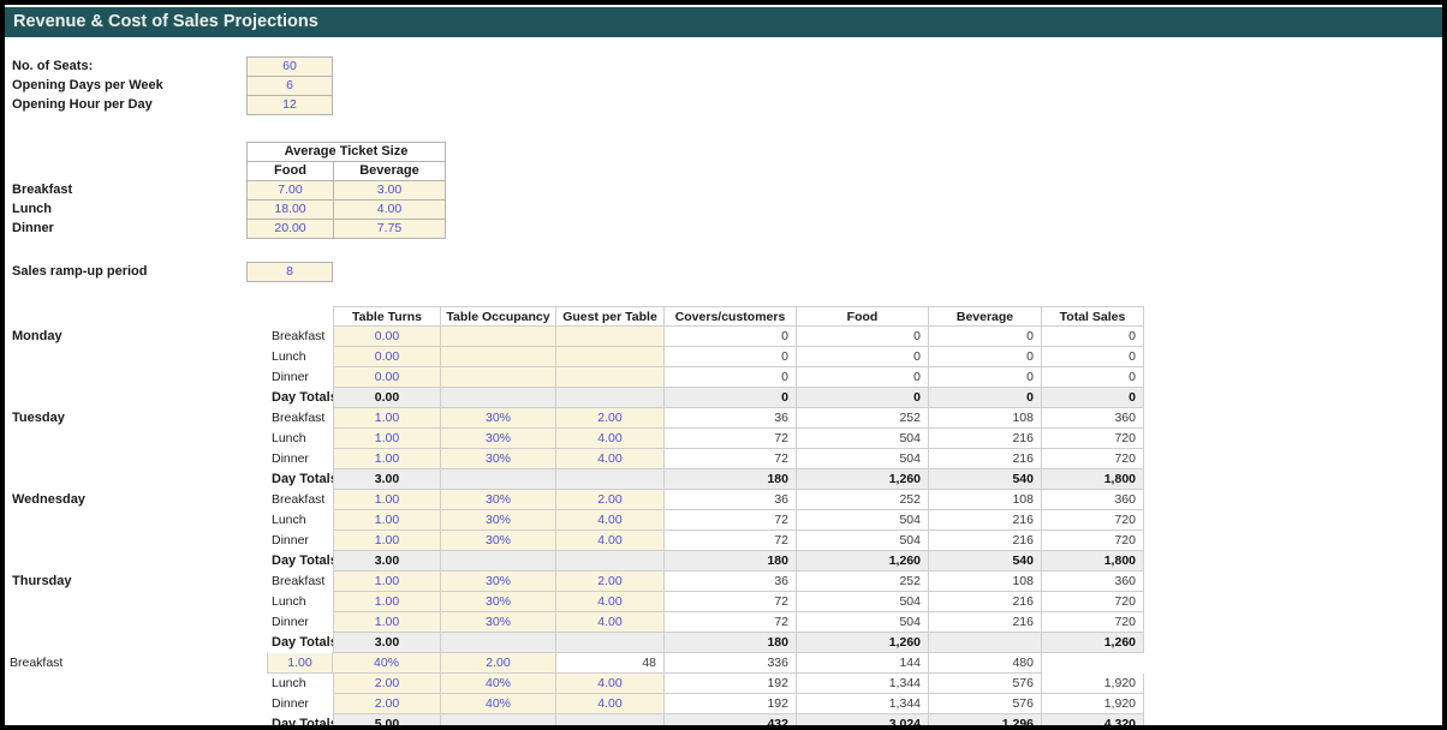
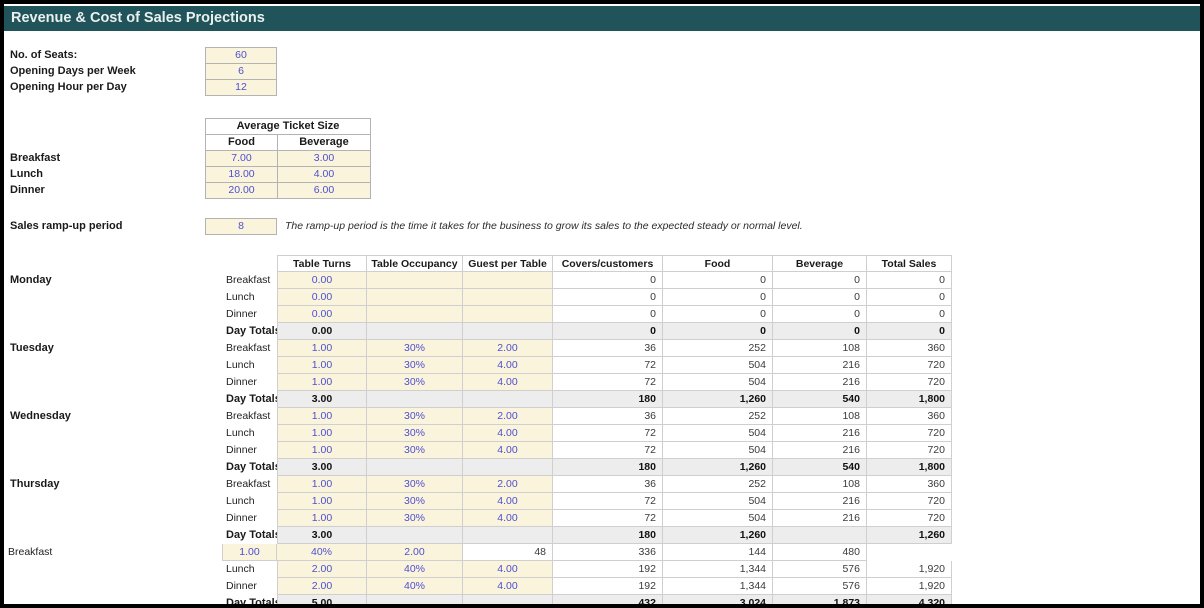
  Revenue & Cost of Sales Projections
  No. of Seats:
  Opening Days per Week
  Opening Hour per Day
  60
  6
  12
  Breakfast
  Lunch
  Dinner
  Average Ticket Size
  Food
  Beverage
  7.00
  3.00
  18.00
  4.00
  20.00
- 7.75
+ 6.00
  Sales ramp-up period
  8
+ The ramp-up period is the time it takes for the business to grow its sales to the expected steady or normal level.
  Table Turns
  Table Occupancy
  Guest per Table
  Covers/customers
  Food
  Beverage
  Total Sales
  Monday
  Breakfast
  0.00
  0
  0
  0
  0
  Lunch
  0.00
  0
  0
  0
  0
  Dinner
  0.00
  0
  0
  0
  0
  Day Total
  0.00
  0
  0
  0
  0
  Tuesday
  Breakfast
  1.00
  30%
  2.00
  36
  252
  108
  360
  Lunch
  1.00
  30%
  4.00
  72
  504
  216
  720
  Dinner
  1.00
  30%
  4.00
  72
  504
  216
  720
  Day Total
  3.00
  180
  1,260
  540
  1,800
  Wednesday
  Breakfast
  1.00
  30%
  2.00
  36
  252
  108
  360
  Lunch
  1.00
  30%
  4.00
  72
  504
  216
  720
  Dinner
  1.00
  30%
  4.00
  72
  504
  216
  720
  Day Total
  3.00
  180
  1,260
  540
  1,800
  Thursday
  Breakfast
  1.00
  30%
  2.00
  36
  252
  108
  360
  Lunch
  1.00
  30%
  4.00
  72
  504
  216
  720
  Dinner
  1.00
  30%
  4.00
  72
  504
  216
  720
  Day Total
  3.00
  180
  1,260
  1,260
  Breakfast
  1.00
  40%
  2.00
  48
  336
  144
  480
  Lunch
  2.00
  40%
  4.00
  192
  1,344
  576
  1,920
  Dinner
  2.00
  40%
  4.00
  192
  1,344
  576
  1,920
  Day Total
  5.00
  432
  3,024
- 1,296
+ 1,873
  4,320
